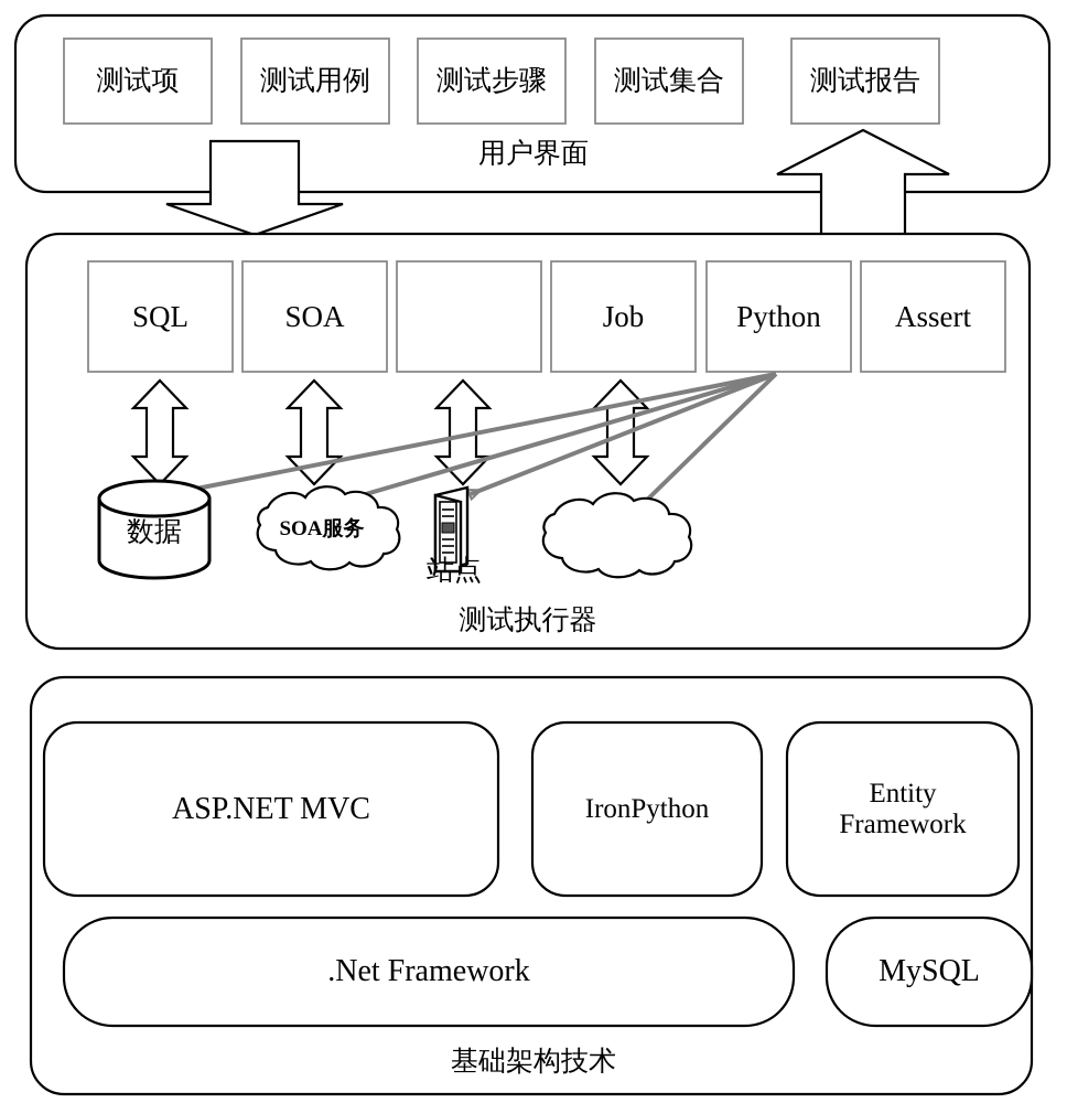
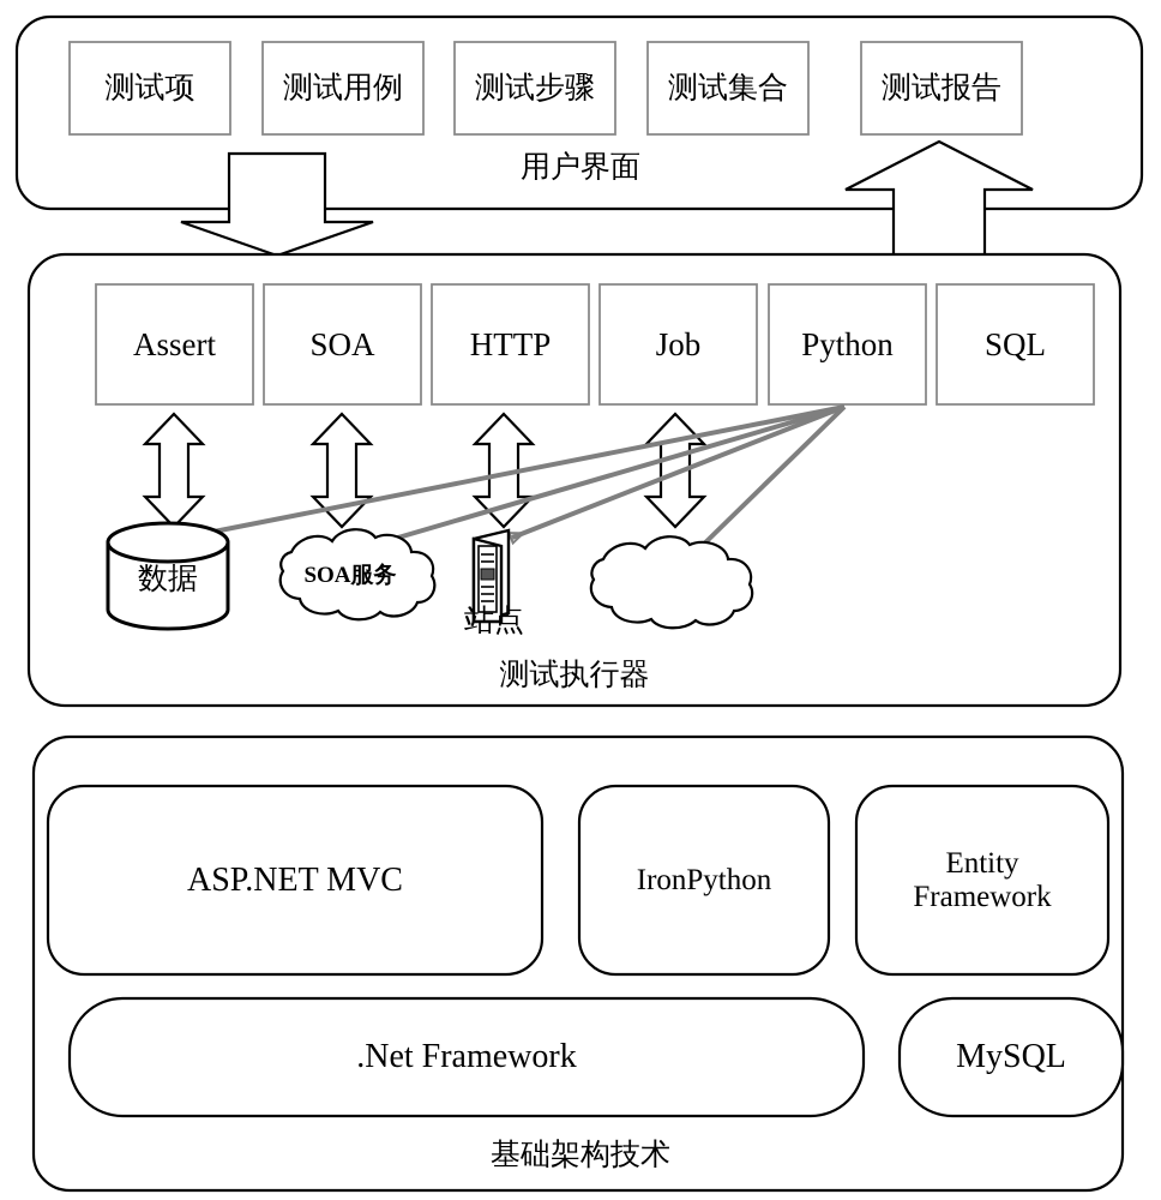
  测试项
  测试用例
  测试步骤
  测试集合
  测试报告
  用户界面
- SQL
+ Assert
  SOA
+ HTTP
  Job
  Python
- Assert
+ SQL
  数据
  SOA服务
  站点
  测试执行器
  ASP.NET MVC
  IronPython
  Entity
  Framework
  .Net Framework
  MySQL
  基础架构技术
